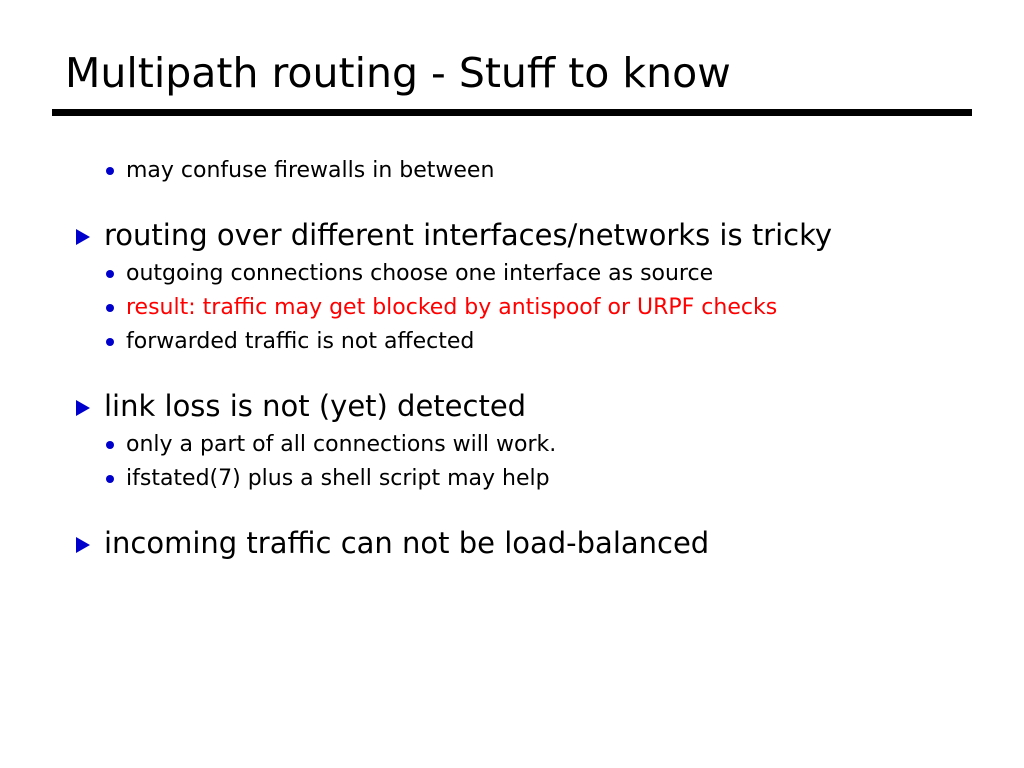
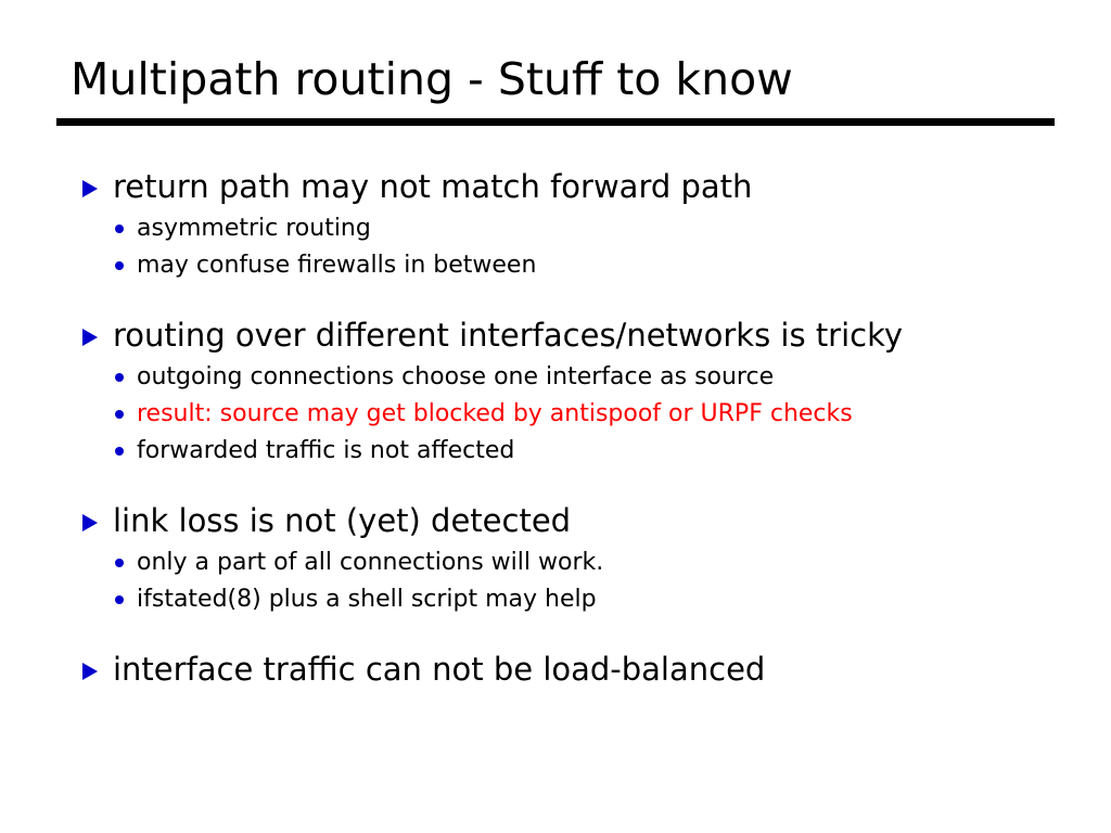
  Multipath routing - Stuff to know
+ return path may not match forward path
+ asymmetric routing
  may confuse firewalls in between
  routing over different interfaces/networks is tricky
  outgoing connections choose one interface as source
- result: traffic may get blocked by antispoof or URPF checks
+ result: source may get blocked by antispoof or URPF checks
  forwarded traffic is not affected
  link loss is not (yet) detected
  only a part of all connections will work.
- ifstated(7) plus a shell script may help
+ ifstated(8) plus a shell script may help
- incoming traffic can not be load-balanced
+ interface traffic can not be load-balanced
